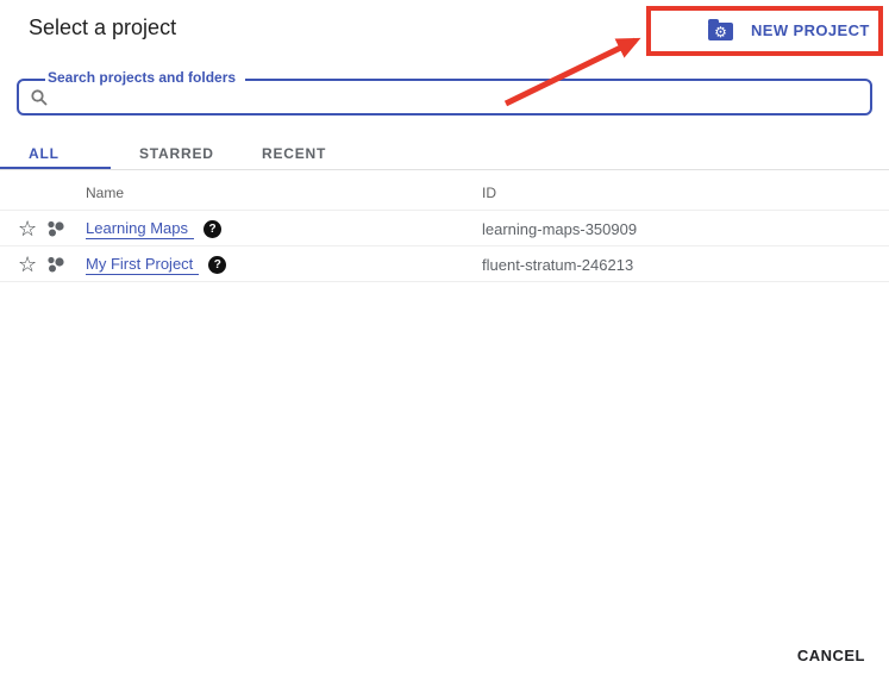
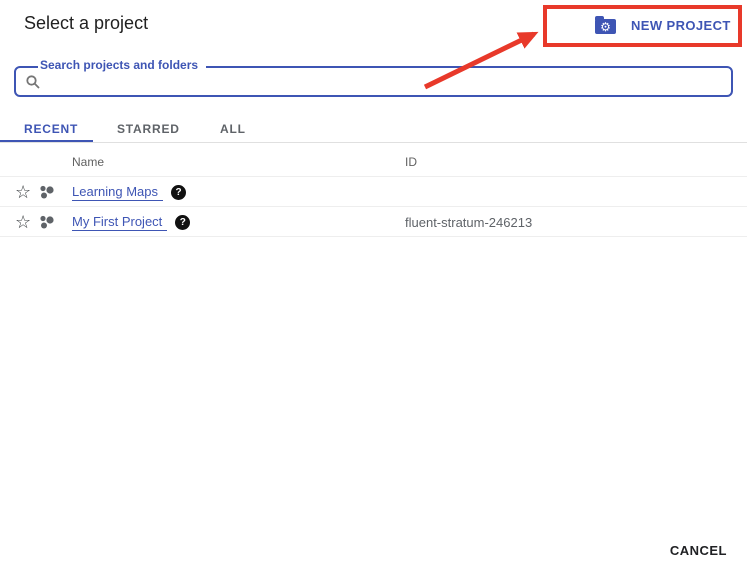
  Select a project
  ⚙
  NEW PROJECT
  Search projects and folders
- ALL
+ RECENT
  STARRED
- RECENT
+ ALL
  Name
  ID
  ☆
  Learning Maps
  ?
- learning-maps-350909
  ☆
  My First Project
  ?
  fluent-stratum-246213
  CANCEL
